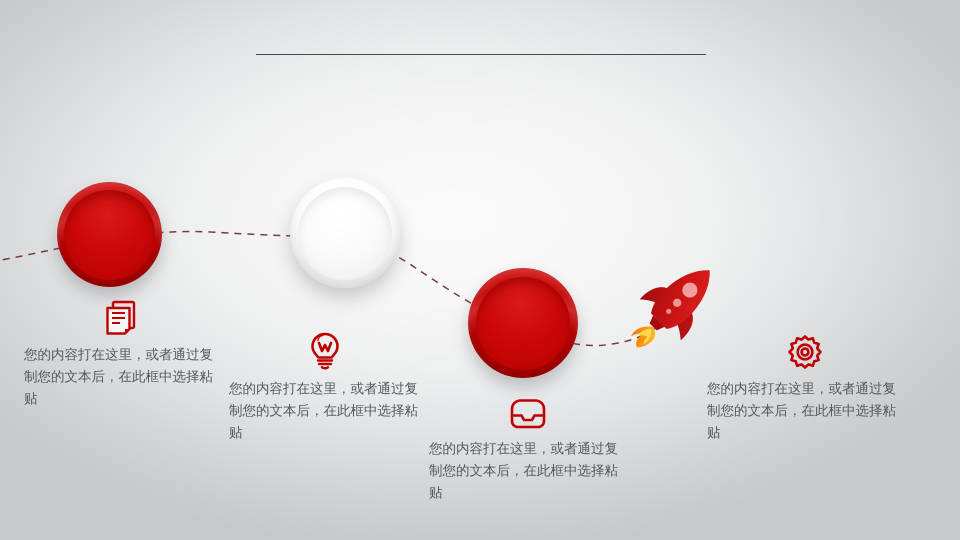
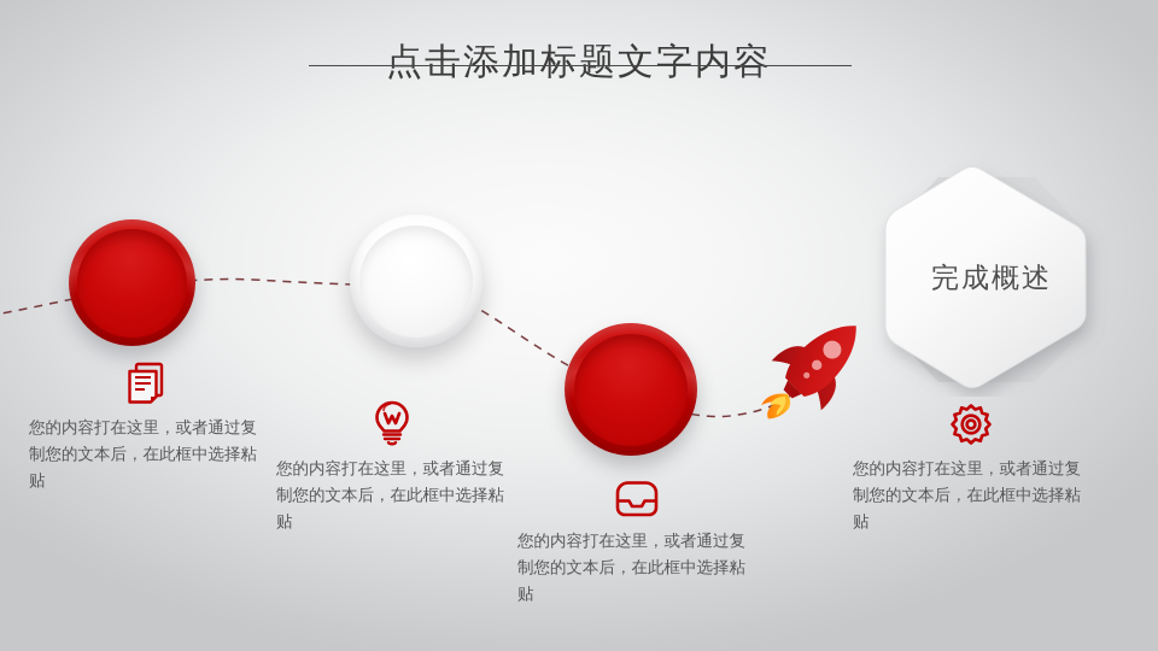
+ 点击添加标题文字内容
+ 完成概述
  您的内容打在这里，或者通过复制您的文本后，在此框中选择粘贴
  您的内容打在这里，或者通过复制您的文本后，在此框中选择粘贴
  您的内容打在这里，或者通过复制您的文本后，在此框中选择粘贴
  您的内容打在这里，或者通过复制您的文本后，在此框中选择粘贴
